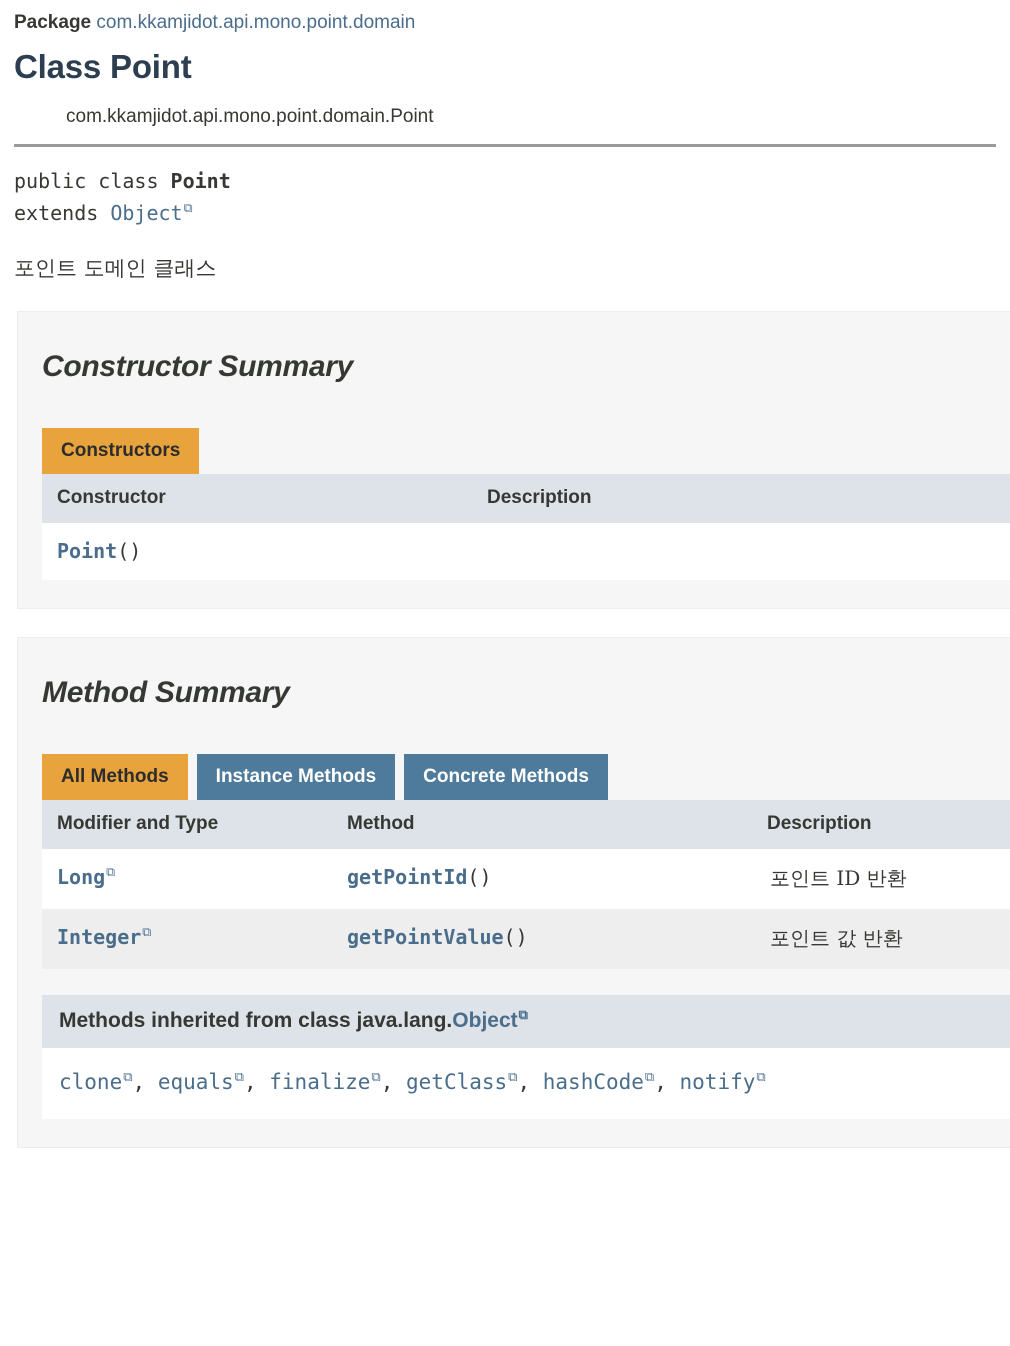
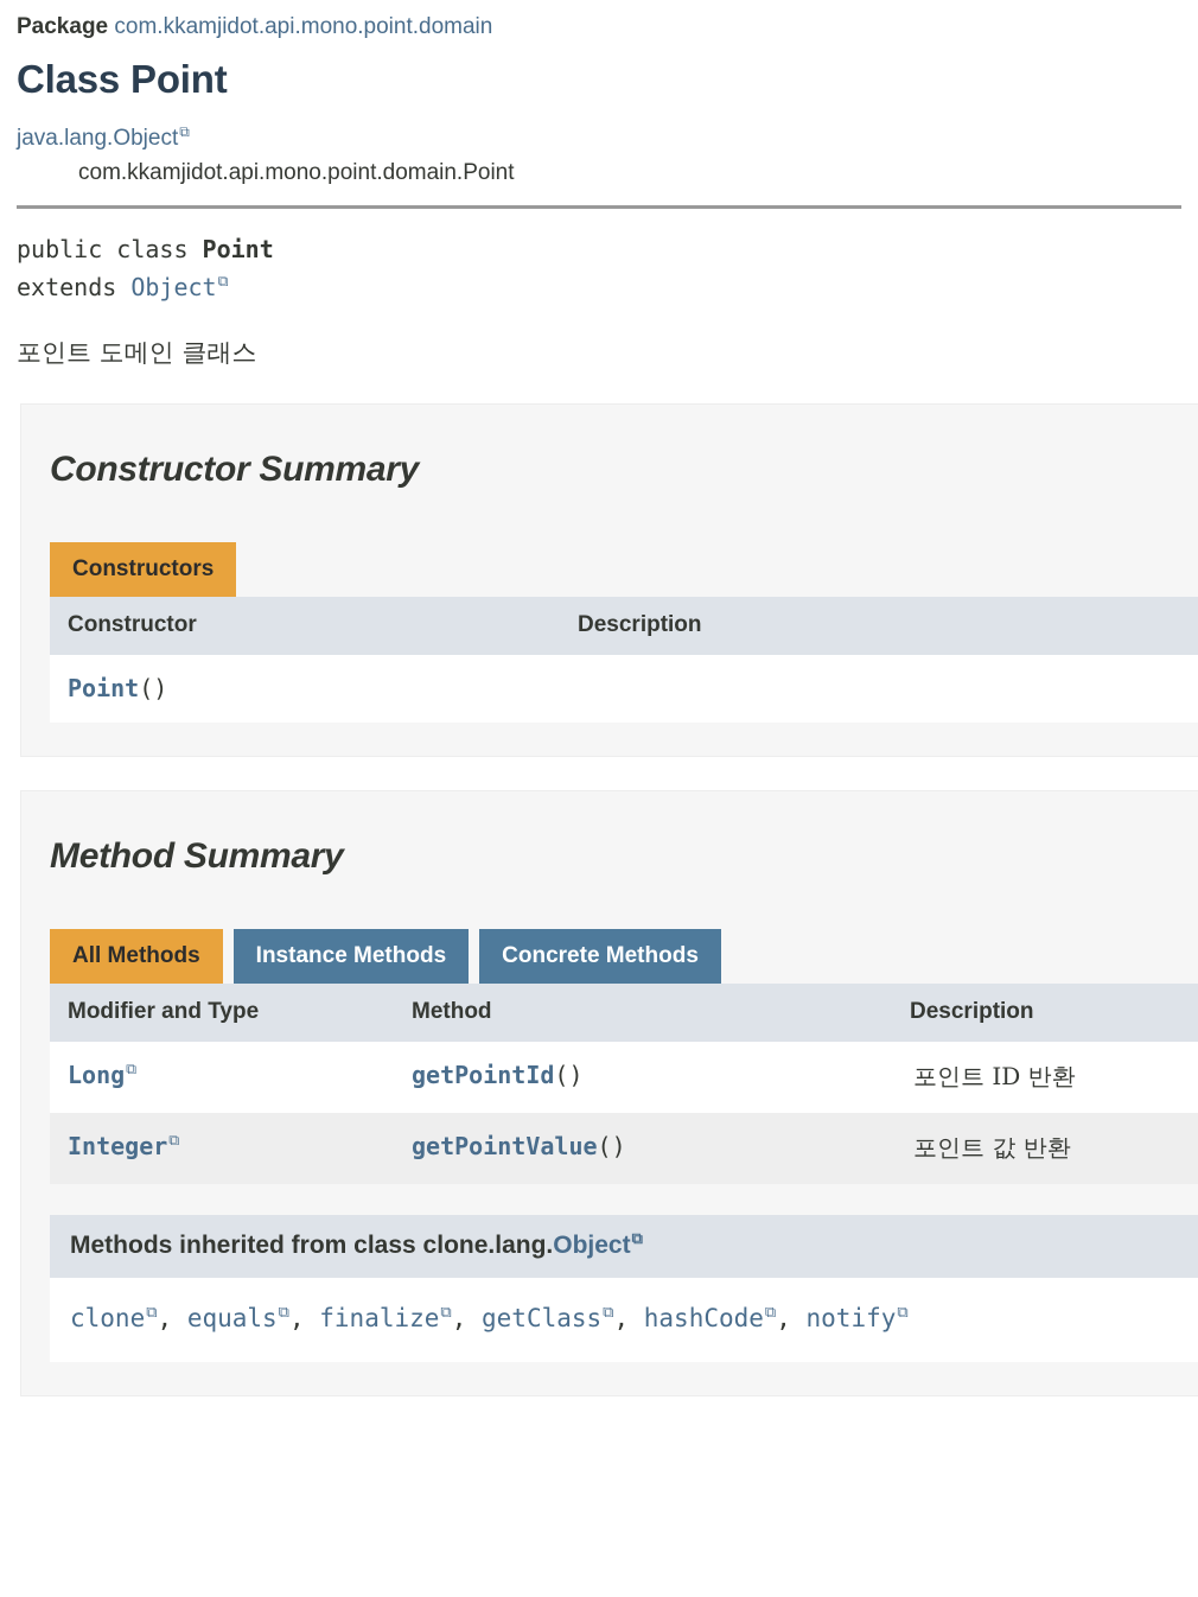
  Package com.kkamjidot.api.mono.point.domain
  Class Point
+ java.lang.Object⧉
  com.kkamjidot.api.mono.point.domain.Point
  public class Point
  extends Object⧉
  포인트 도메인 클래스
  Constructor Summary
  Constructors
  Constructor	Description
  Point()
  Method Summary
  All Methods
  Instance Methods
  Concrete Methods
  Modifier and Type	Method	Description
  Long⧉	getPointId()	포인트 ID 반환
  Integer⧉	getPointValue()	포인트 값 반환
- Methods inherited from class java.lang.Object⧉
+ Methods inherited from class clone.lang.Object⧉
  clone⧉, equals⧉, finalize⧉, getClass⧉, hashCode⧉, notify⧉
